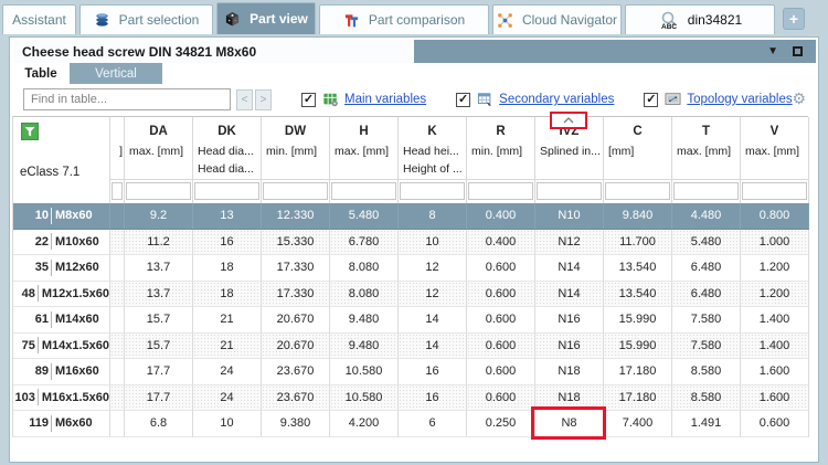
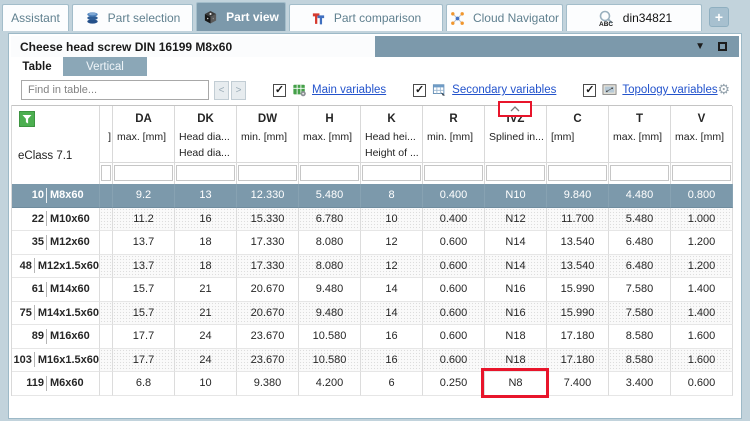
  Assistant
  Part selection
  Part view
  Part comparison
  Cloud Navigator
  din34821
  +
- Cheese head screw DIN 34821 M8x60
+ Cheese head screw DIN 16199 M8x60
  ▼
  Table
  Vertical
  Find in table...
  <
  >
  Main variables
  Secondary variables
  Topology variables
  ⚙
  eClass 7.1
  ]
  DA
  max. [mm]
  DK
  Head dia...
  Head dia...
  DW
  min. [mm]
  H
  max. [mm]
  K
  Head hei...
  Height of ...
  R
  min. [mm]
  IVZ
  Splined in...
  C
  [mm]
  T
  max. [mm]
  V
  max. [mm]
  10
  M8x60
  9.2
  13
  12.330
  5.480
  8
  0.400
  N10
  9.840
  4.480
  0.800
  22
  M10x60
  11.2
  16
  15.330
  6.780
  10
  0.400
  N12
  11.700
  5.480
  1.000
  35
  M12x60
  13.7
  18
  17.330
  8.080
  12
  0.600
  N14
  13.540
  6.480
  1.200
  48
  M12x1.5x60
  13.7
  18
  17.330
  8.080
  12
  0.600
  N14
  13.540
  6.480
  1.200
  61
  M14x60
  15.7
  21
  20.670
  9.480
  14
  0.600
  N16
  15.990
  7.580
  1.400
  75
  M14x1.5x60
  15.7
  21
  20.670
  9.480
  14
  0.600
  N16
  15.990
  7.580
  1.400
  89
  M16x60
  17.7
  24
  23.670
  10.580
  16
  0.600
  N18
  17.180
  8.580
  1.600
  103
  M16x1.5x60
  17.7
  24
  23.670
  10.580
  16
  0.600
  N18
  17.180
  8.580
  1.600
  119
  M6x60
  6.8
  10
  9.380
  4.200
  6
  0.250
  N8
  7.400
- 1.491
+ 3.400
  0.600
